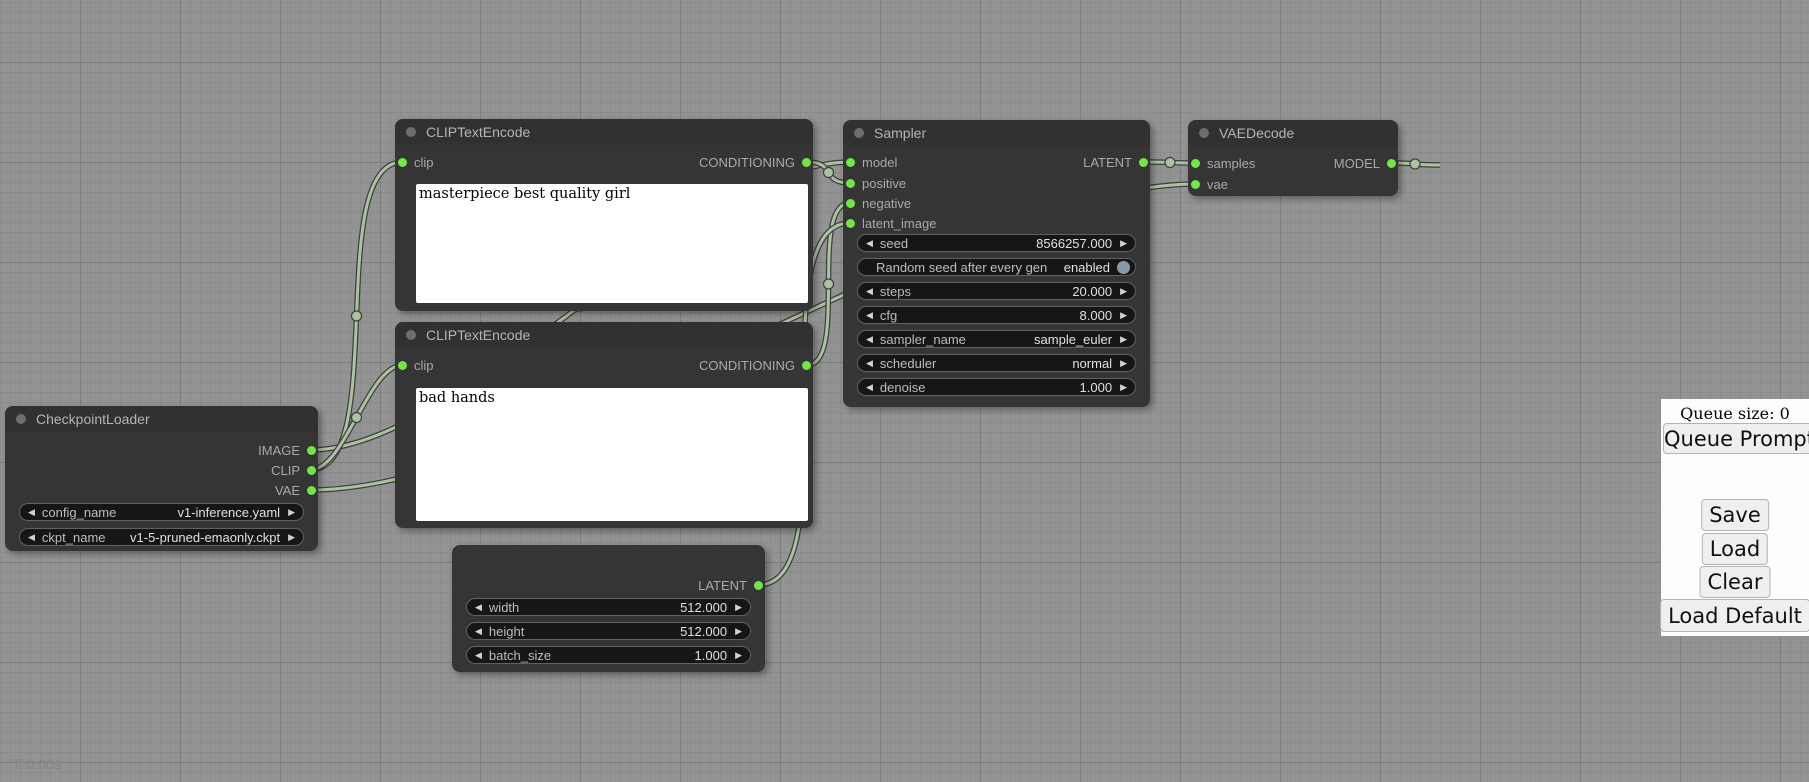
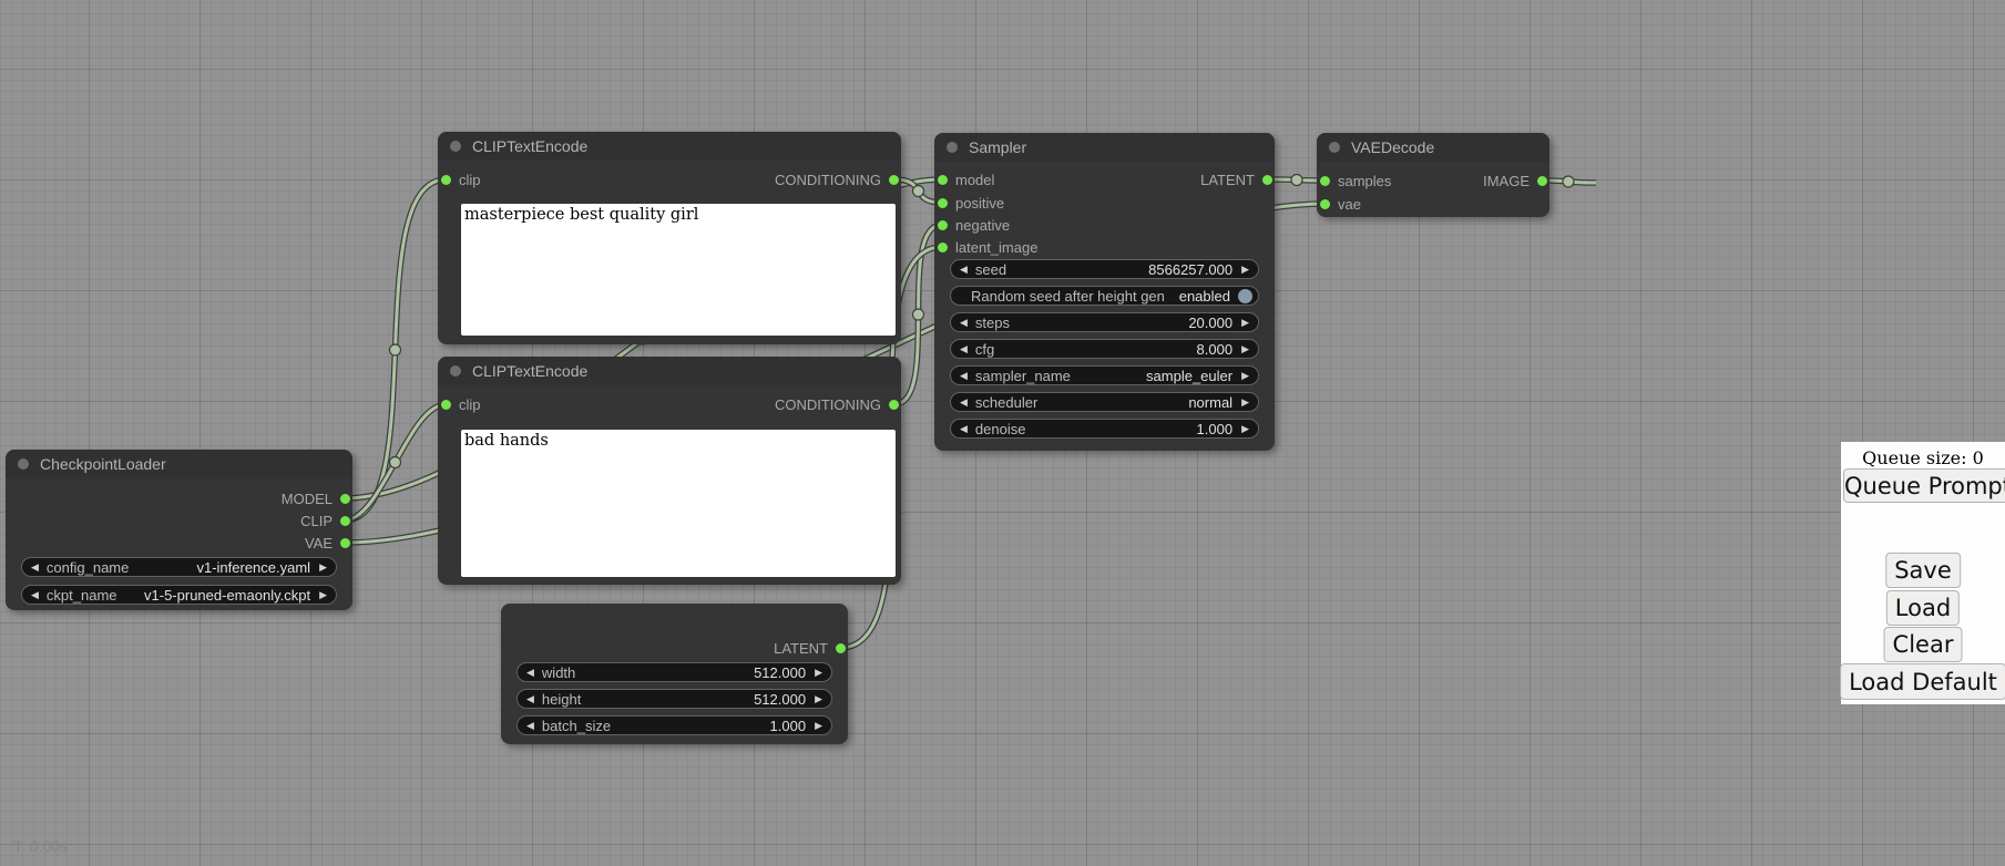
  CheckpointLoader
- IMAGE
+ MODEL
  CLIP
  VAE
  ◀
  config_name
  v1-inference.yaml
  ▶
  ◀
  ckpt_name
  v1-5-pruned-emaonly.ckpt
  ▶
  CLIPTextEncode
  clip
  CONDITIONING
  masterpiece best quality girl
  CLIPTextEncode
  clip
  CONDITIONING
  bad hands
  LATENT
  ◀
  width
  512.000
  ▶
  ◀
  height
  512.000
  ▶
  ◀
  batch_size
  1.000
  ▶
  Sampler
  model
  positive
  negative
  latent_image
  LATENT
  ◀
  seed
  8566257.000
  ▶
- Random seed after every gen
+ Random seed after height gen
  enabled
  ◀
  steps
  20.000
  ▶
  ◀
  cfg
  8.000
  ▶
  ◀
  sampler_name
  sample_euler
  ▶
  ◀
  scheduler
  normal
  ▶
  ◀
  denoise
  1.000
  ▶
  VAEDecode
  samples
  vae
- MODEL
+ IMAGE
  T: 0.00s
  Queue size: 0
  Queue Promp
  Save
  Load
  Clear
  Load Default
